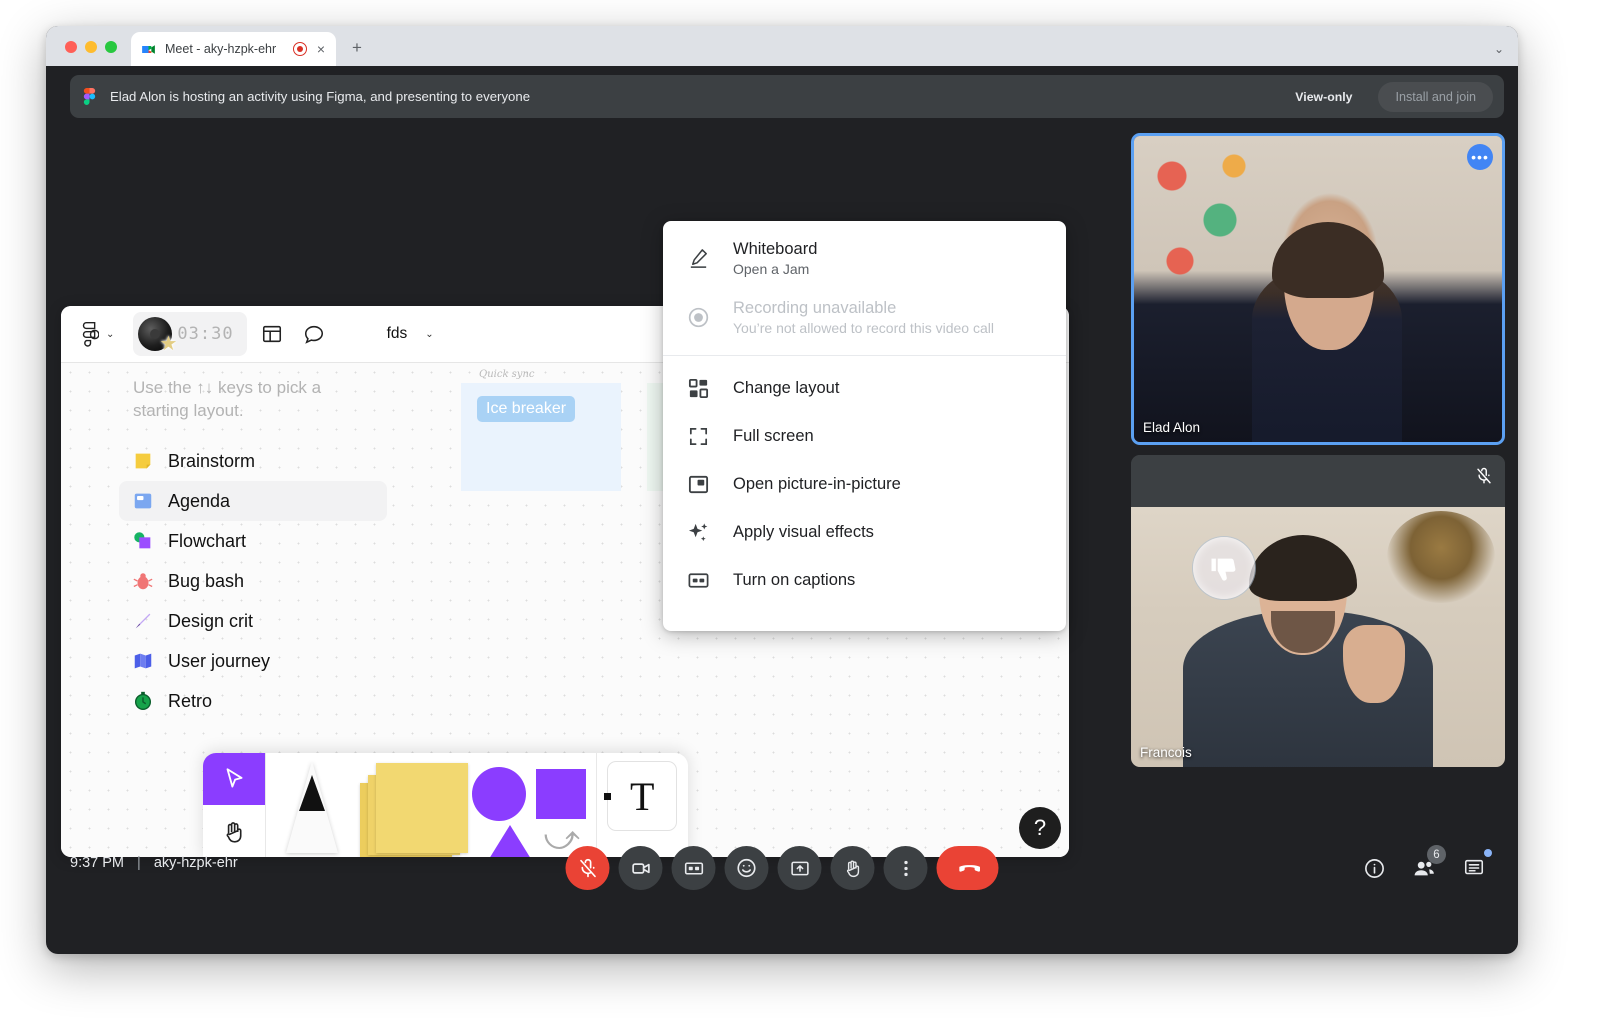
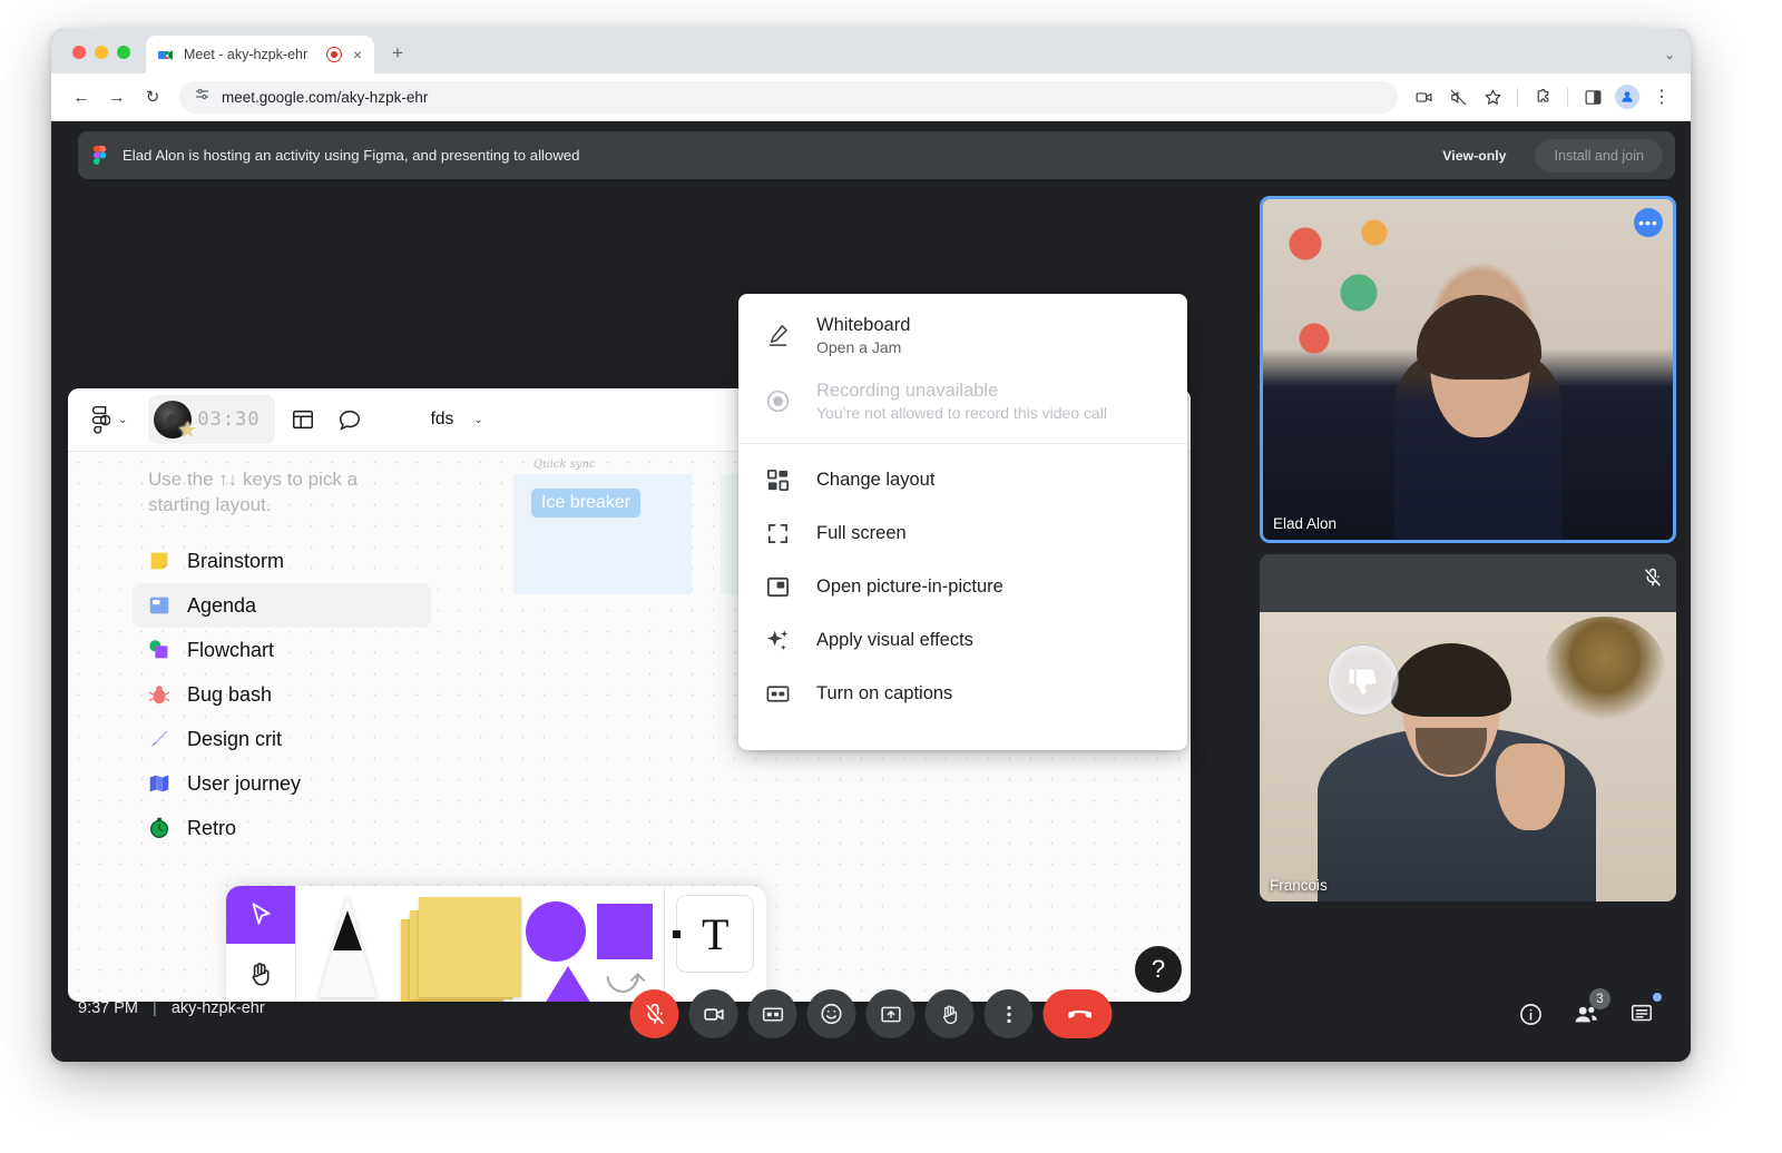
  Meet - aky-hzpk-ehr
  ×
  +
  ⌄
+ ←
+ →
+ ↻
+ meet.google.com/aky-hzpk-ehr
+ ⋮
- Elad Alon is hosting an activity using Figma, and presenting to everyone
+ Elad Alon is hosting an activity using Figma, and presenting to allowed
  View-only
  Install and join
  ⌄
  ★
  03:30
  fds
  ⌄
  Use the ↑↓ keys to pick a starting layout.
  Brainstorm
  Agenda
  Flowchart
  Bug bash
  Design crit
  User journey
  Retro
  Quick sync
  Ice breaker
  ⤻
  T
  ?
  Whiteboard
  Open a Jam
  Recording unavailable
  You’re not allowed to record this video call
  Change layout
  Full screen
  Open picture-in-picture
  Apply visual effects
  Turn on captions
  •••
  Elad Alon
  Francois
  9:37 PM | aky-hzpk-ehr
- 6
+ 3
